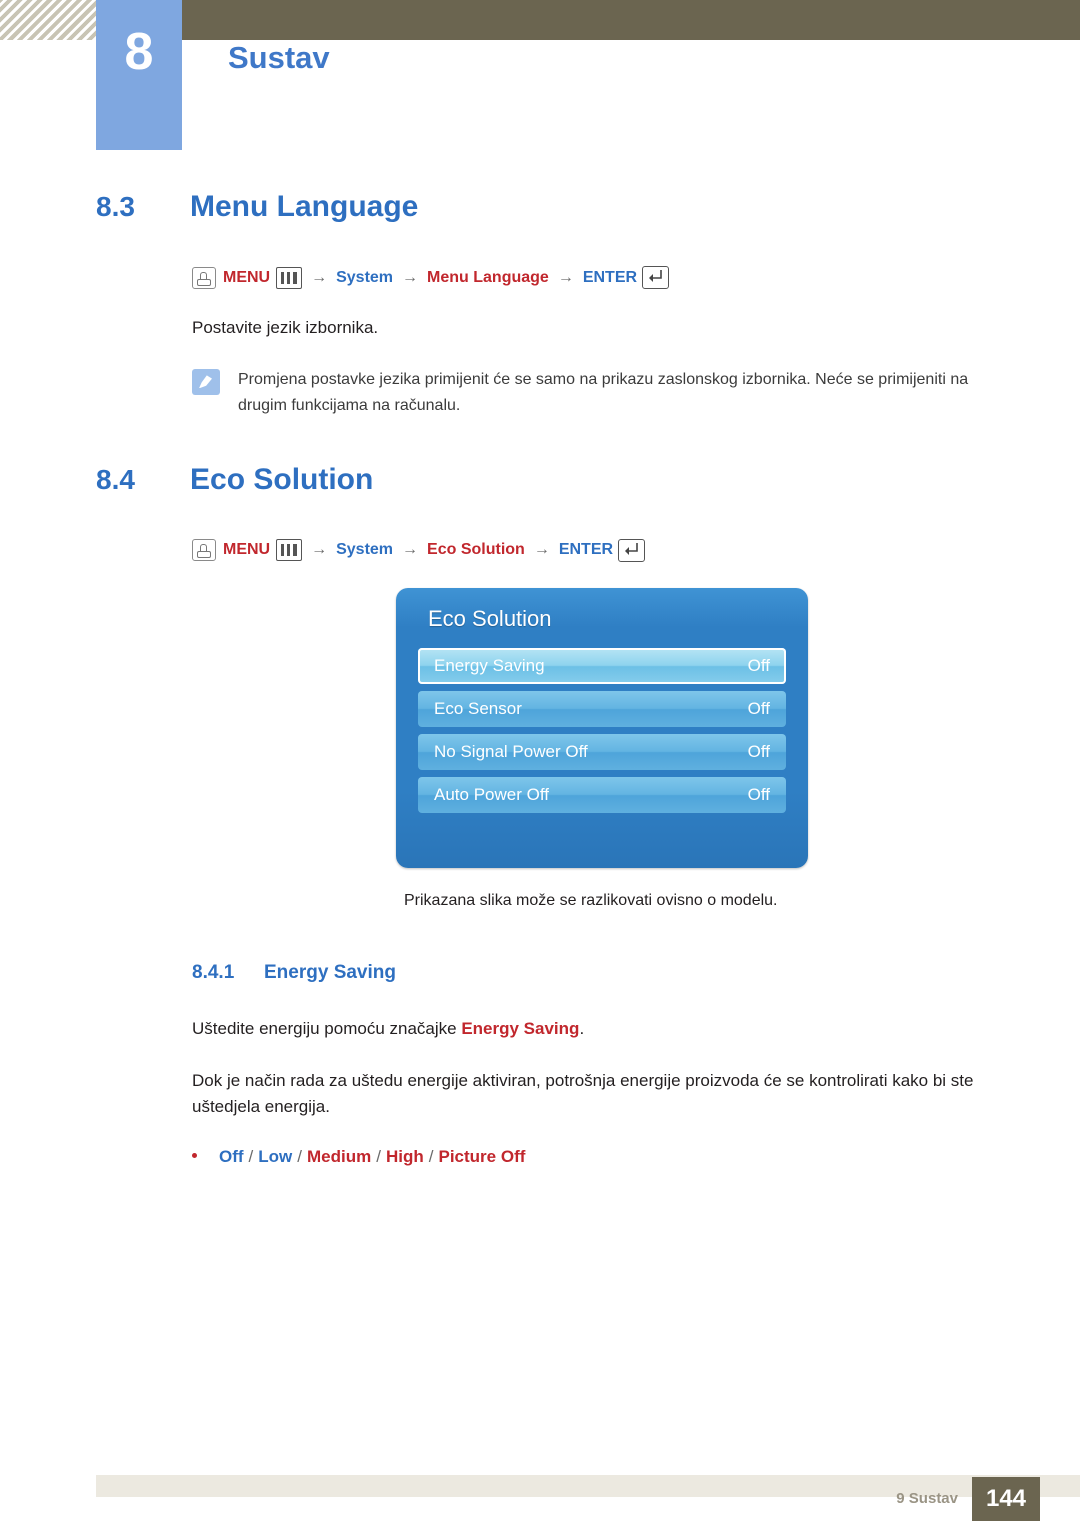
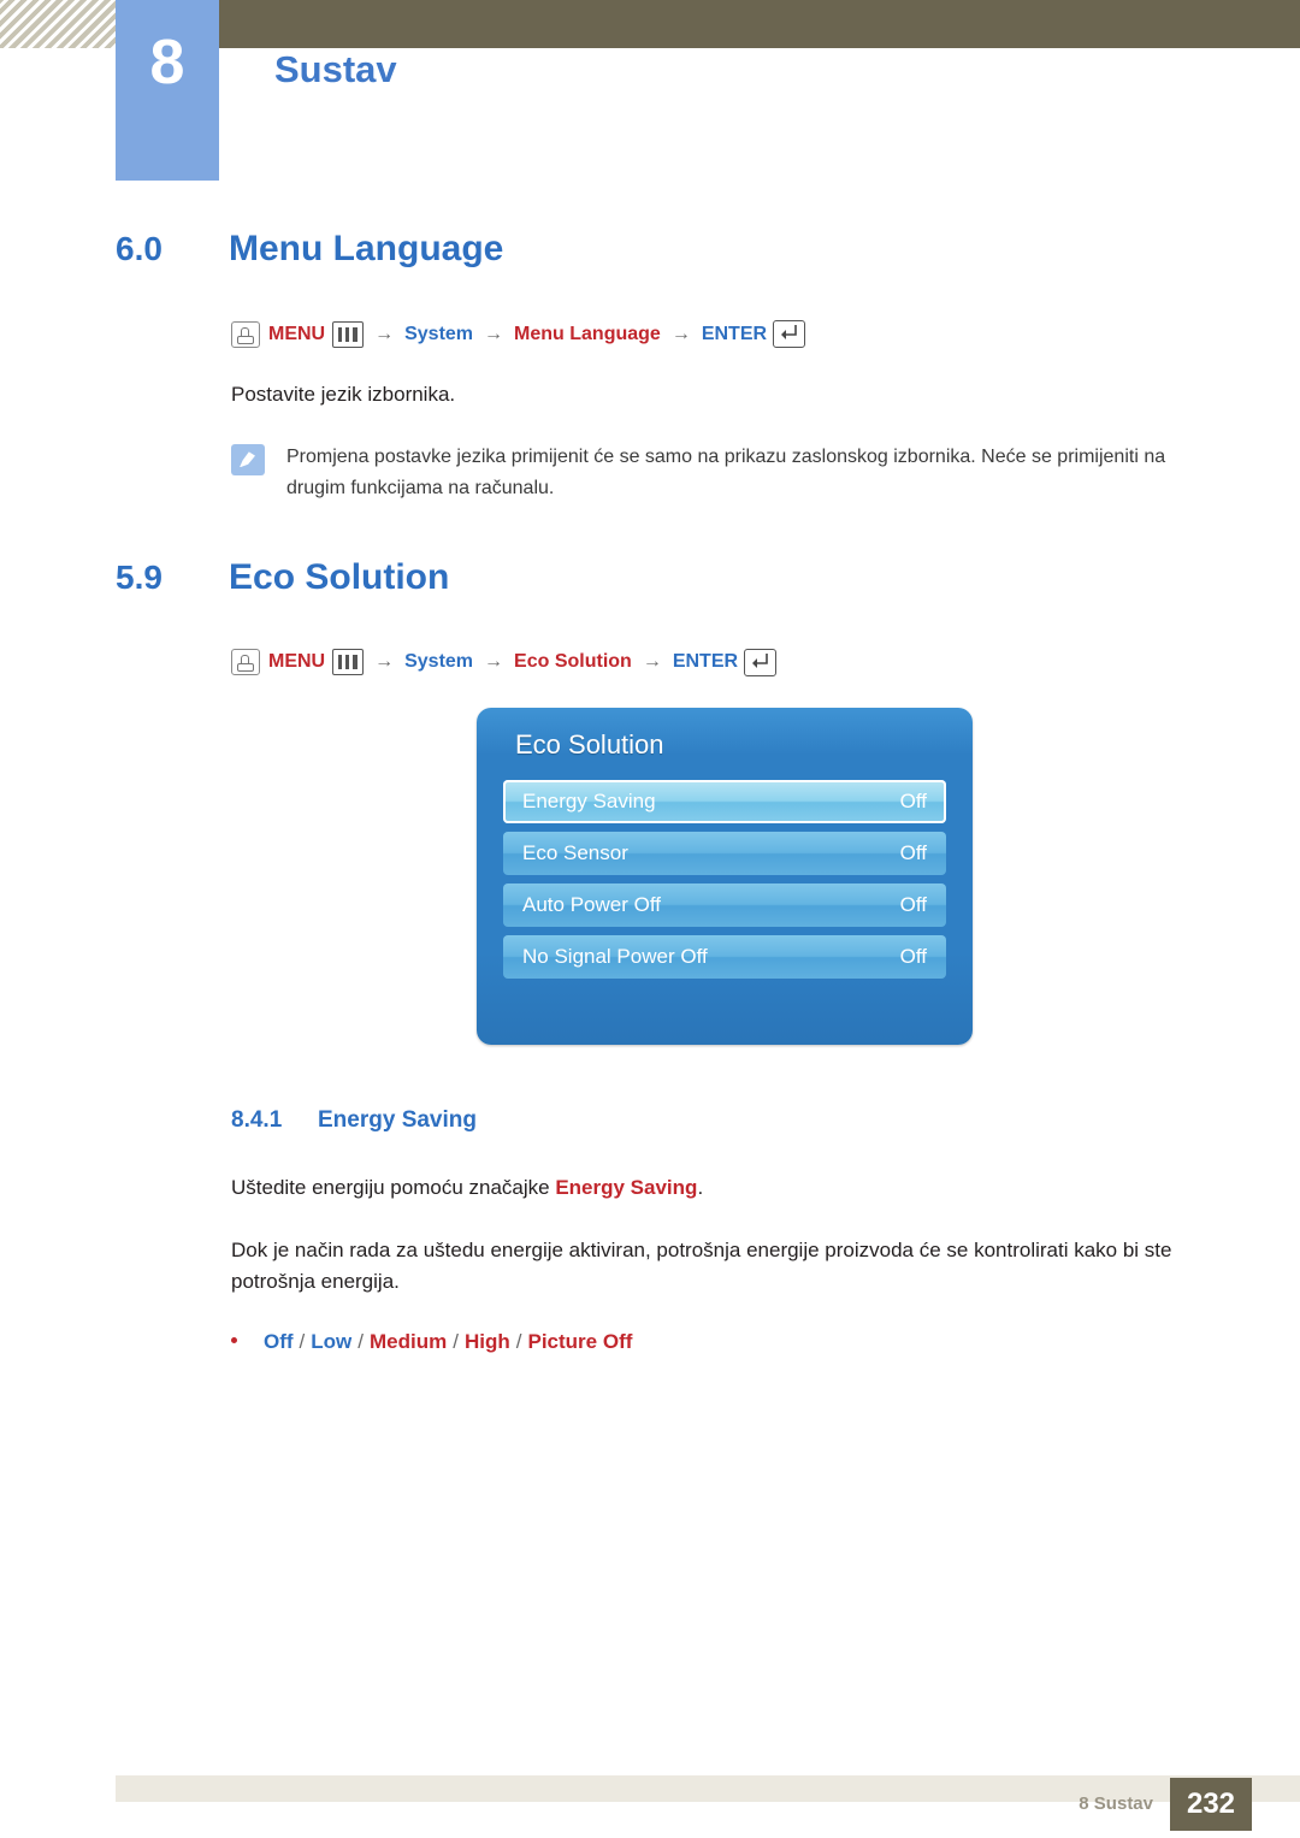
  8
  Sustav
- 8.3
+ 6.0
  Menu Language
  MENU
  →
  System
  →
  Menu Language
  →
  ENTER
  Postavite jezik izbornika.
  Promjena postavke jezika primijenit će se samo na prikazu zaslonskog izbornika. Neće se primijeniti na drugim funkcijama na računalu.
- 8.4
+ 5.9
  Eco Solution
  MENU
  →
  System
  →
  Eco Solution
  →
  ENTER
  Eco Solution
  Energy Saving
  Off
  Eco Sensor
  Off
- No Signal Power Off
+ Auto Power Off
  Off
- Auto Power Off
+ No Signal Power Off
  Off
- Prikazana slika može se razlikovati ovisno o modelu.
  8.4.1
  Energy Saving
  Uštedite energiju pomoću značajke Energy Saving.
- Dok je način rada za uštedu energije aktiviran, potrošnja energije proizvoda će se kontrolirati kako bi ste uštedjela energija.
+ Dok je način rada za uštedu energije aktiviran, potrošnja energije proizvoda će se kontrolirati kako bi ste potrošnja energija.
  Off / Low / Medium / High / Picture Off
- 9 Sustav
+ 8 Sustav
- 144
+ 232
